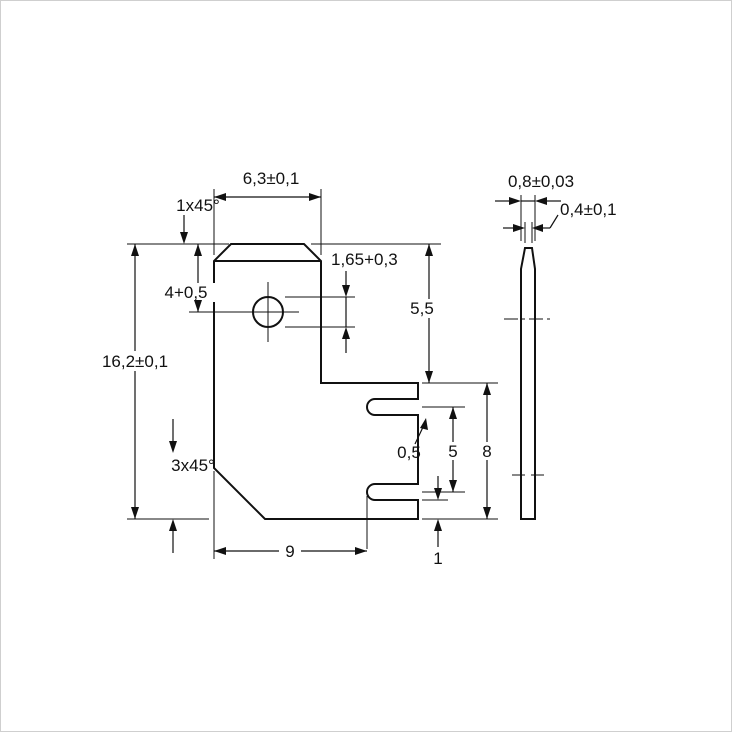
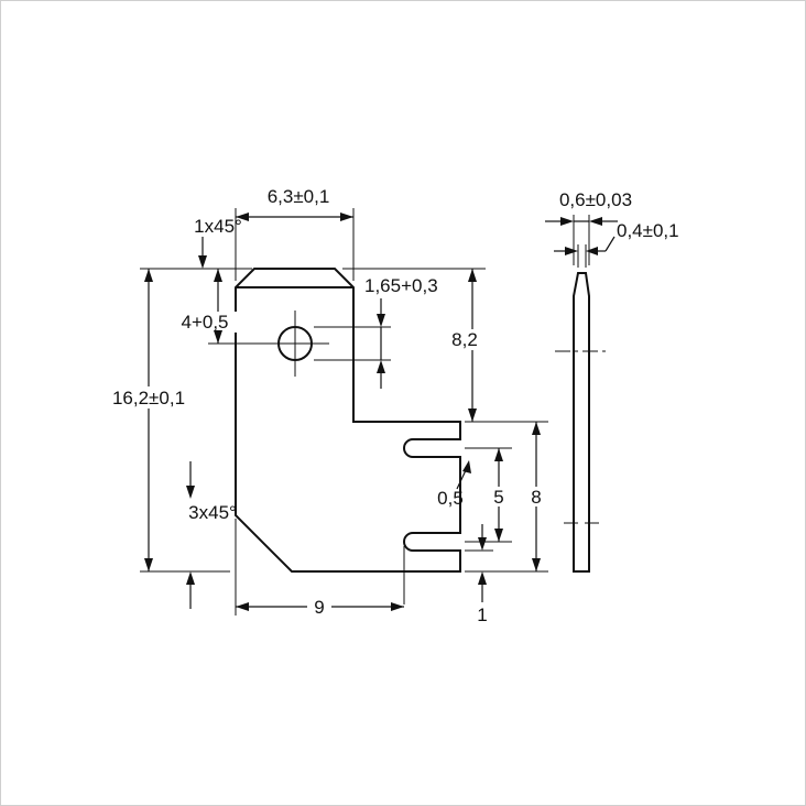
  6,3±0,1
  1x45°
  4+0,5
  16,2±0,1
  3x45°
  1,65+0,3
- 5,5
+ 8,2
  5
  8
  9
  1
  0,5
- 0,8±0,03
+ 0,6±0,03
  0,4±0,1
